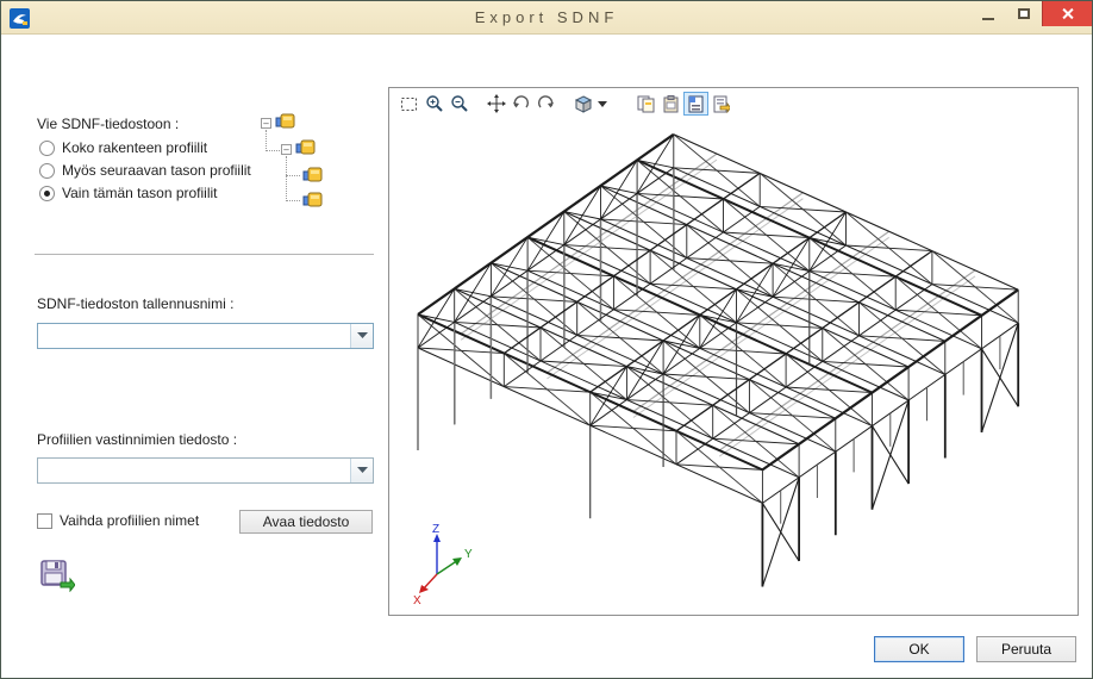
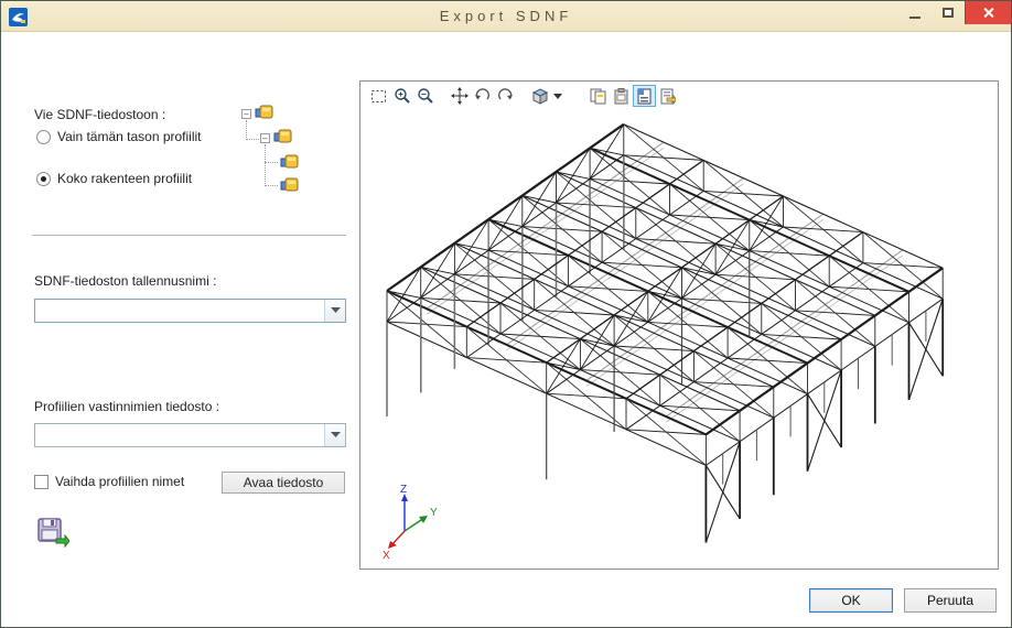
  Export SDNF
  Vie SDNF-tiedostoon :
- Koko rakenteen profiilit
+ Vain tämän tason profiilit
- Myös seuraavan tason profiilit
- Vain tämän tason profiilit
+ Koko rakenteen profiilit
  –
  –
  SDNF-tiedoston tallennusnimi :
  Profiilien vastinnimien tiedosto :
  Vaihda profiilien nimet
  Avaa tiedosto
  Z
  Y
  X
  OK
  Peruuta
